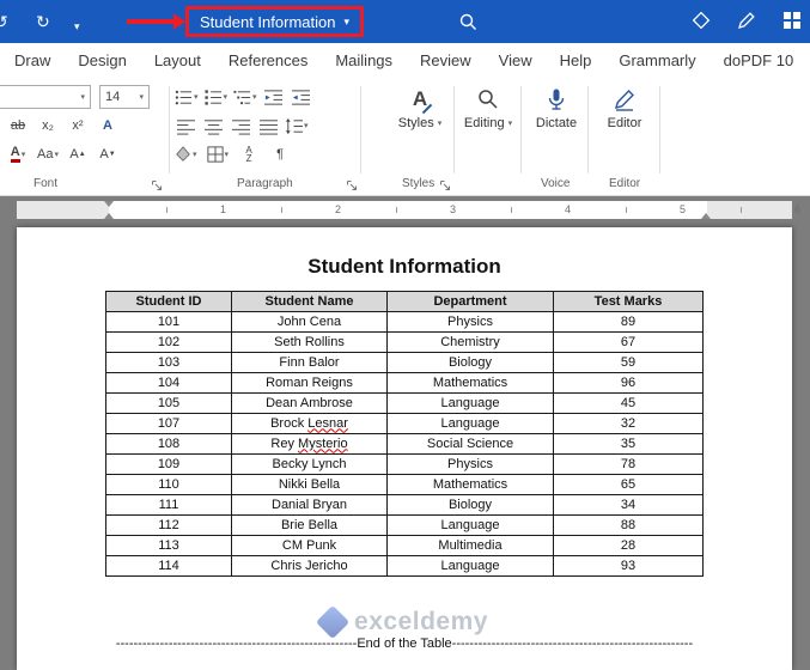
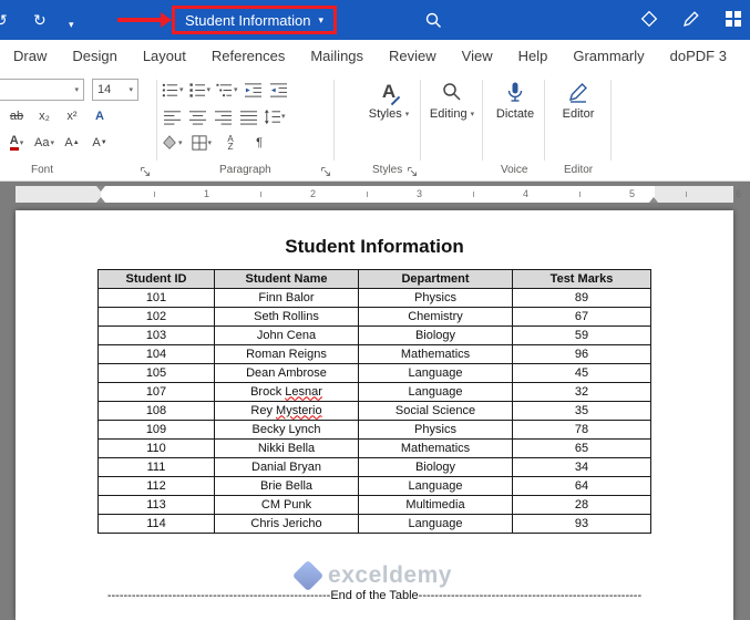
  ↺
  ↻
  ▾
  Student Information
  ▾
  Draw
  Design
  Layout
  References
  Mailings
  Review
  View
  Help
  Grammarly
- doPDF 10
+ doPDF 3
  14
  ab
  x₂
  x²
  A
  A
  Aa
  A
  A
  A
  Z
  ¶
  A
  Styles
  Editing
  Dictate
  Editor
  Font
  Paragraph
  Styles
  Voice
  Editor
  1
  2
  3
  4
  5
  Student Information
  Student ID	Student Name	Department	Test Marks
- 101	John Cena	Physics	89
+ 101	Finn Balor	Physics	89
  102	Seth Rollins	Chemistry	67
- 103	Finn Balor	Biology	59
+ 103	John Cena	Biology	59
  104	Roman Reigns	Mathematics	96
  105	Dean Ambrose	Language	45
  107	Brock Lesnar	Language	32
  108	Rey Mysterio	Social Science	35
  109	Becky Lynch	Physics	78
  110	Nikki Bella	Mathematics	65
  111	Danial Bryan	Biology	34
- 112	Brie Bella	Language	88
+ 112	Brie Bella	Language	64
  113	CM Punk	Multimedia	28
  114	Chris Jericho	Language	93
  exceldemy
  -------------------------------------------------------End of the Table-------------------------------------------------------
